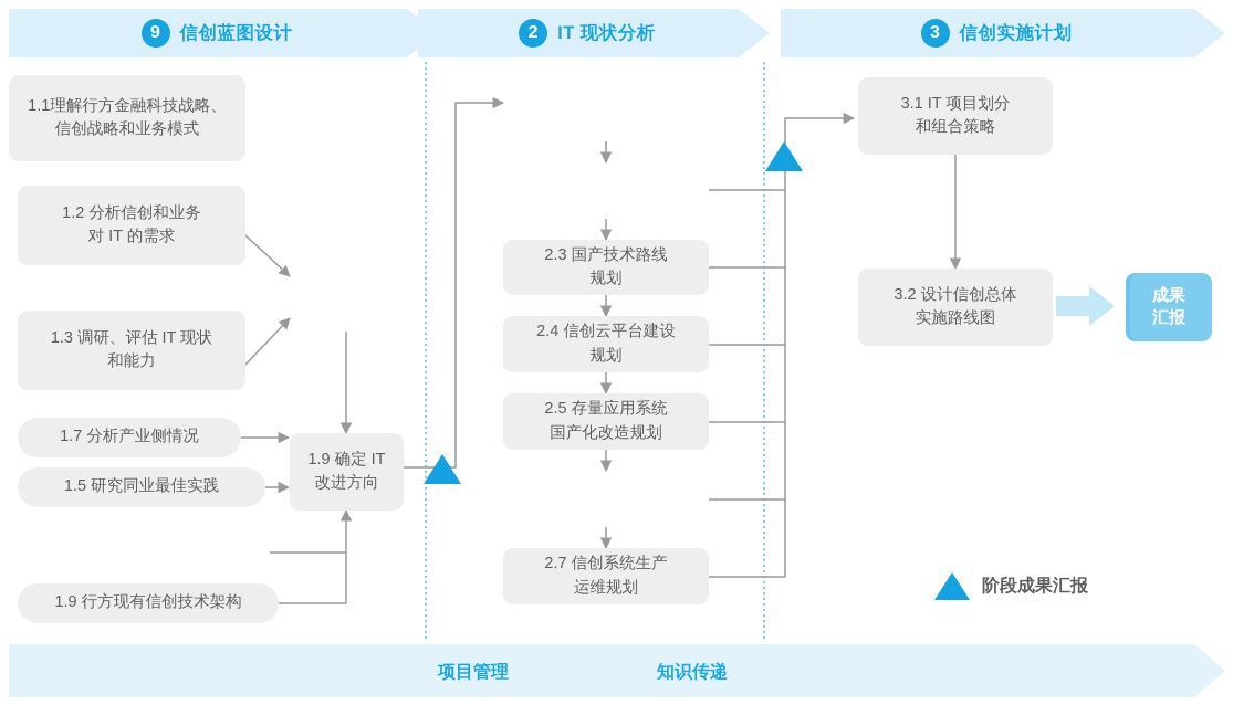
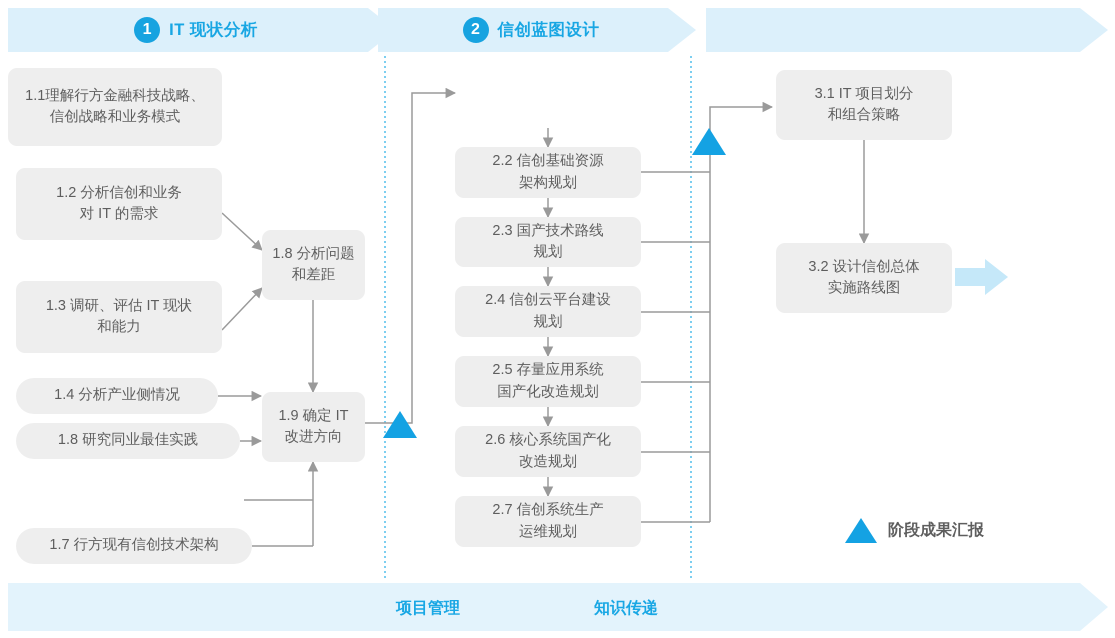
- 9
+ 1
- 信创蓝图设计
+ IT 现状分析
  2
- IT 现状分析
+ 信创蓝图设计
- 3
- 信创实施计划
  1.1理解行方金融科技战略、
  信创战略和业务模式
  1.2 分析信创和业务
  对 IT 的需求
  1.3 调研、评估 IT 现状
  和能力
- 1.7 分析产业侧情况
+ 1.4 分析产业侧情况
- 1.5 研究同业最佳实践
+ 1.8 研究同业最佳实践
- 1.9 行方现有信创技术架构
+ 1.7 行方现有信创技术架构
+ 1.8 分析问题
+ 和差距
  1.9 确定 IT
  改进方向
+ 2.2 信创基础资源
+ 架构规划
  2.3 国产技术路线
  规划
  2.4 信创云平台建设
  规划
  2.5 存量应用系统
  国产化改造规划
+ 2.6 核心系统国产化
+ 改造规划
  2.7 信创系统生产
  运维规划
  3.1 IT 项目划分
  和组合策略
  3.2 设计信创总体
  实施路线图
- 成果
- 汇报
  阶段成果汇报
  项目管理
  知识传递
